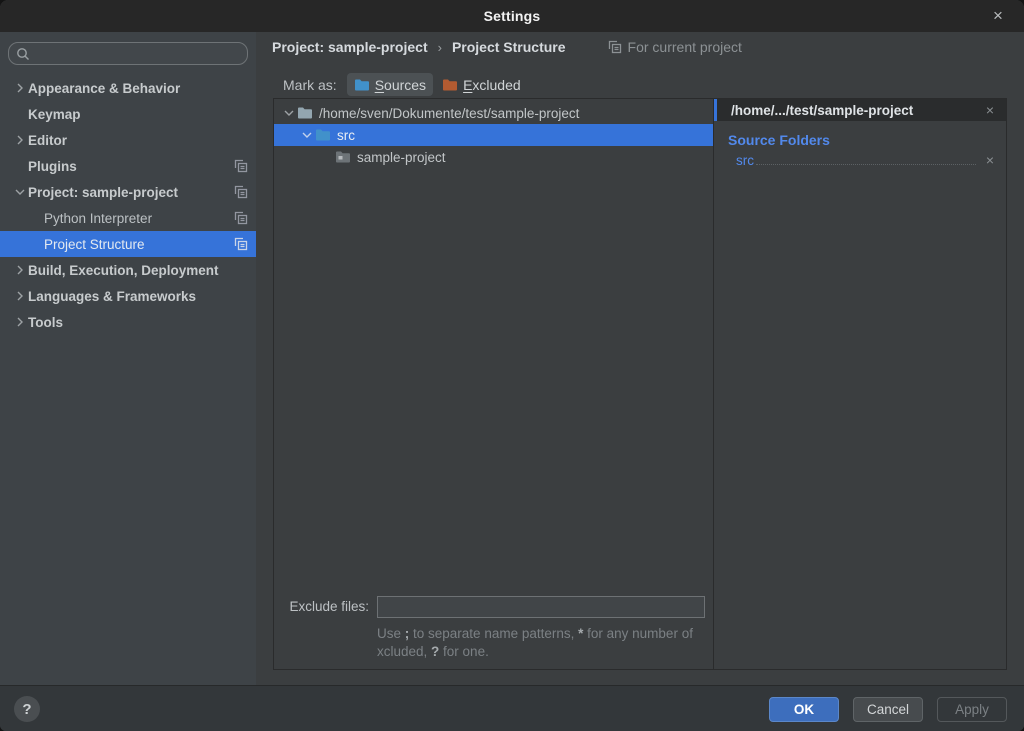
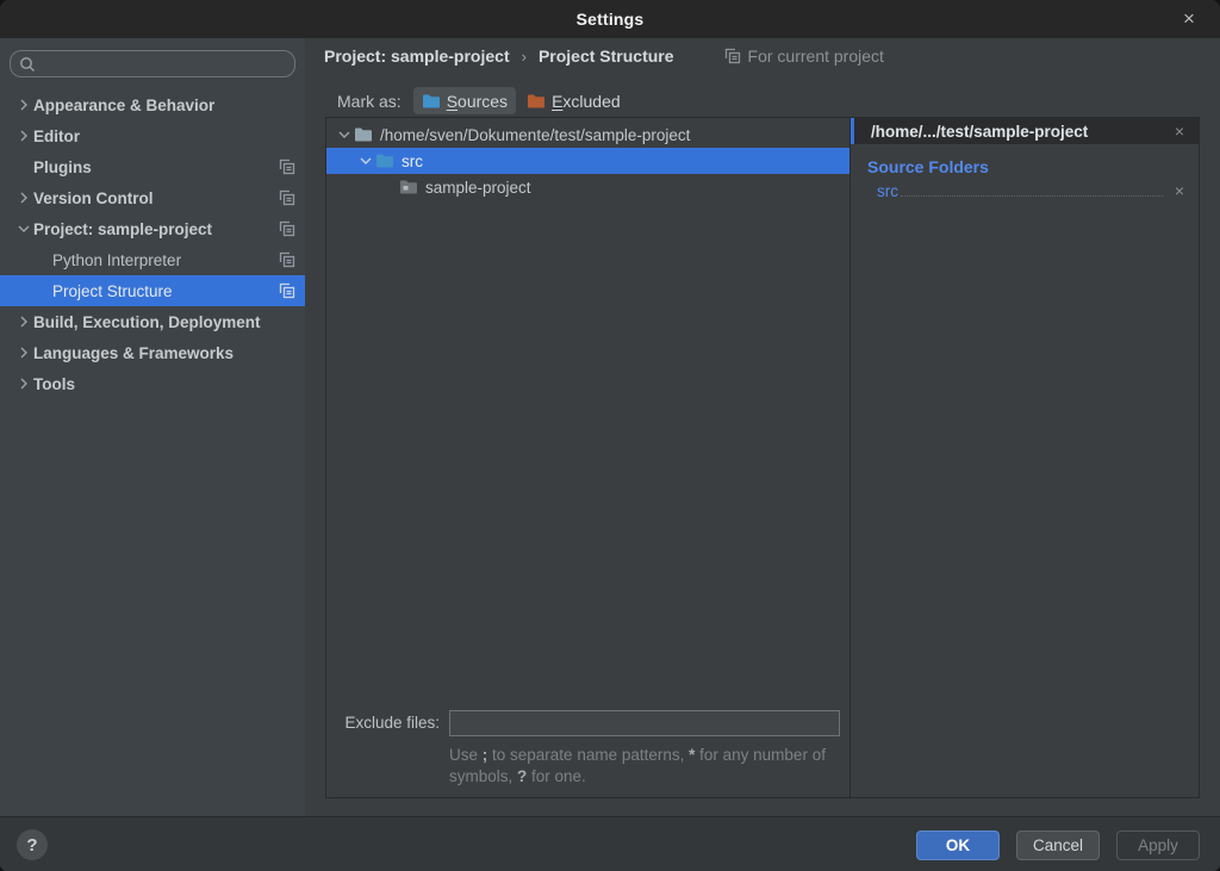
  Settings
  ×
  Appearance & Behavior
- Keymap
  Editor
  Plugins
+ Version Control
  Project: sample-project
  Python Interpreter
  Project Structure
  Build, Execution, Deployment
  Languages & Frameworks
  Tools
  Project: sample-project
  ›
  Project Structure
  For current project
  Mark as:
  Sources
  Excluded
  /home/sven/Dokumente/test/sample-project
  src
  sample-project
  Exclude files:
- Use ; to separate name patterns, * for any number of xcluded, ? for one.
+ Use ; to separate name patterns, * for any number of symbols, ? for one.
  /home/.../test/sample-project
  ×
  Source Folders
  src
  ×
  ?
  OK
  Cancel
  Apply
